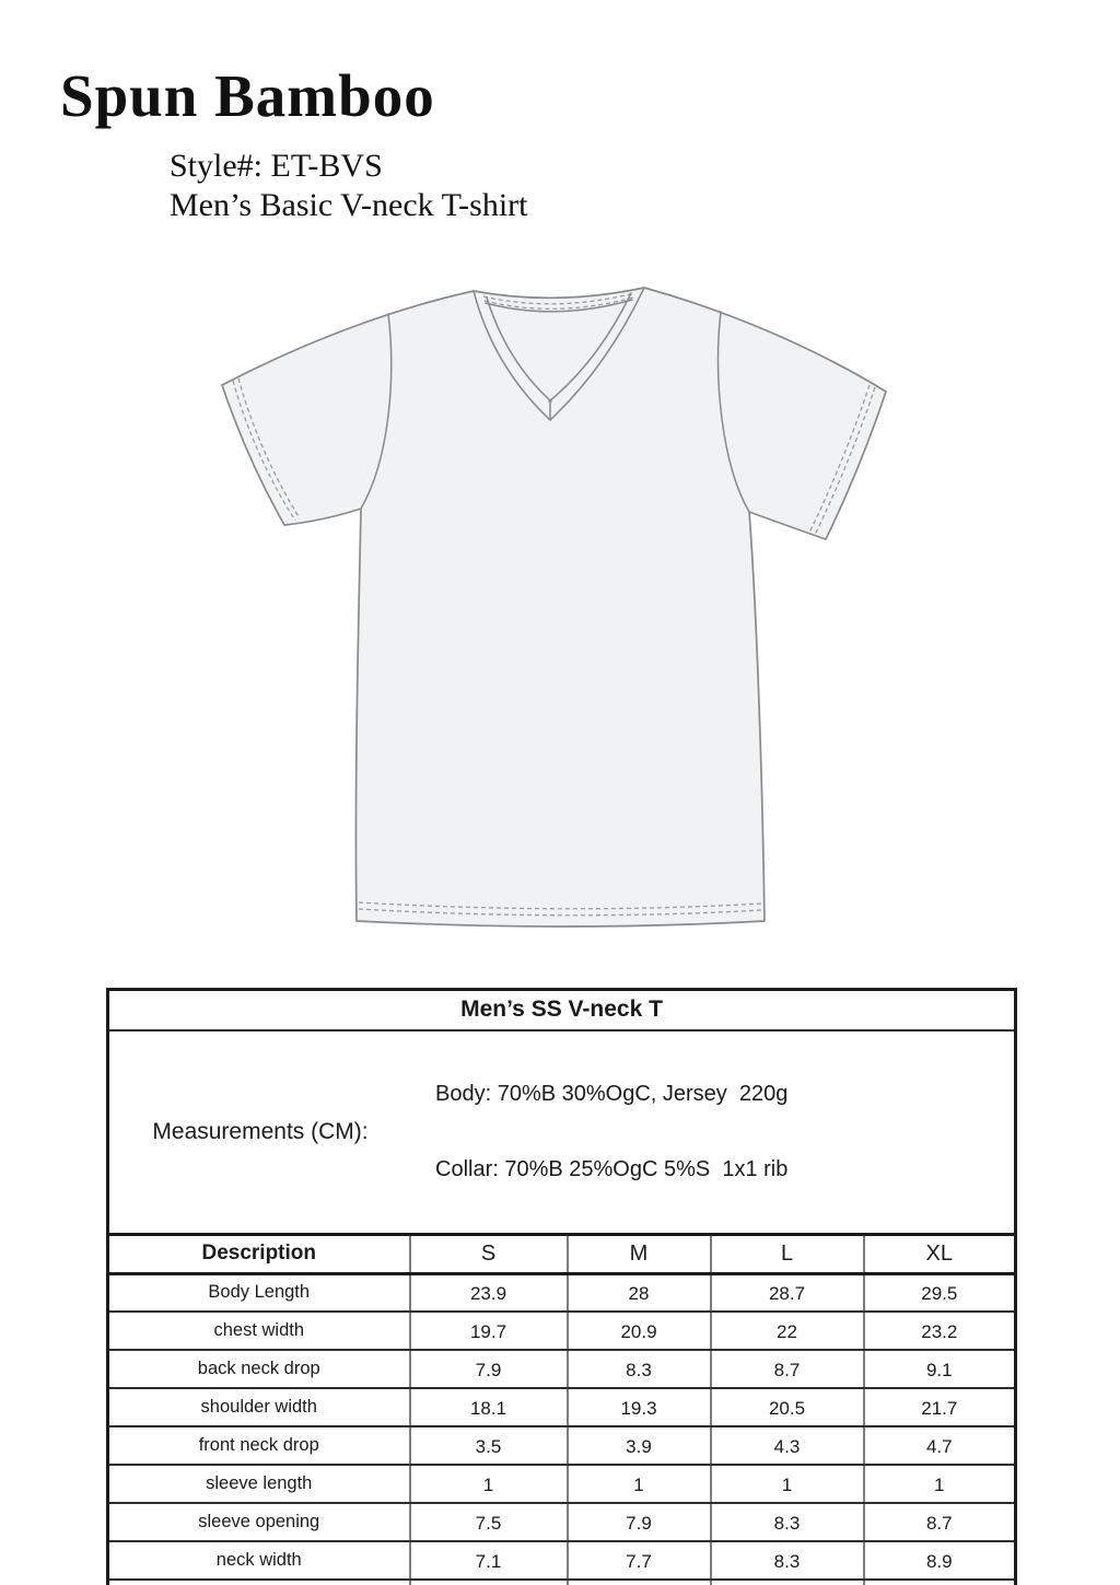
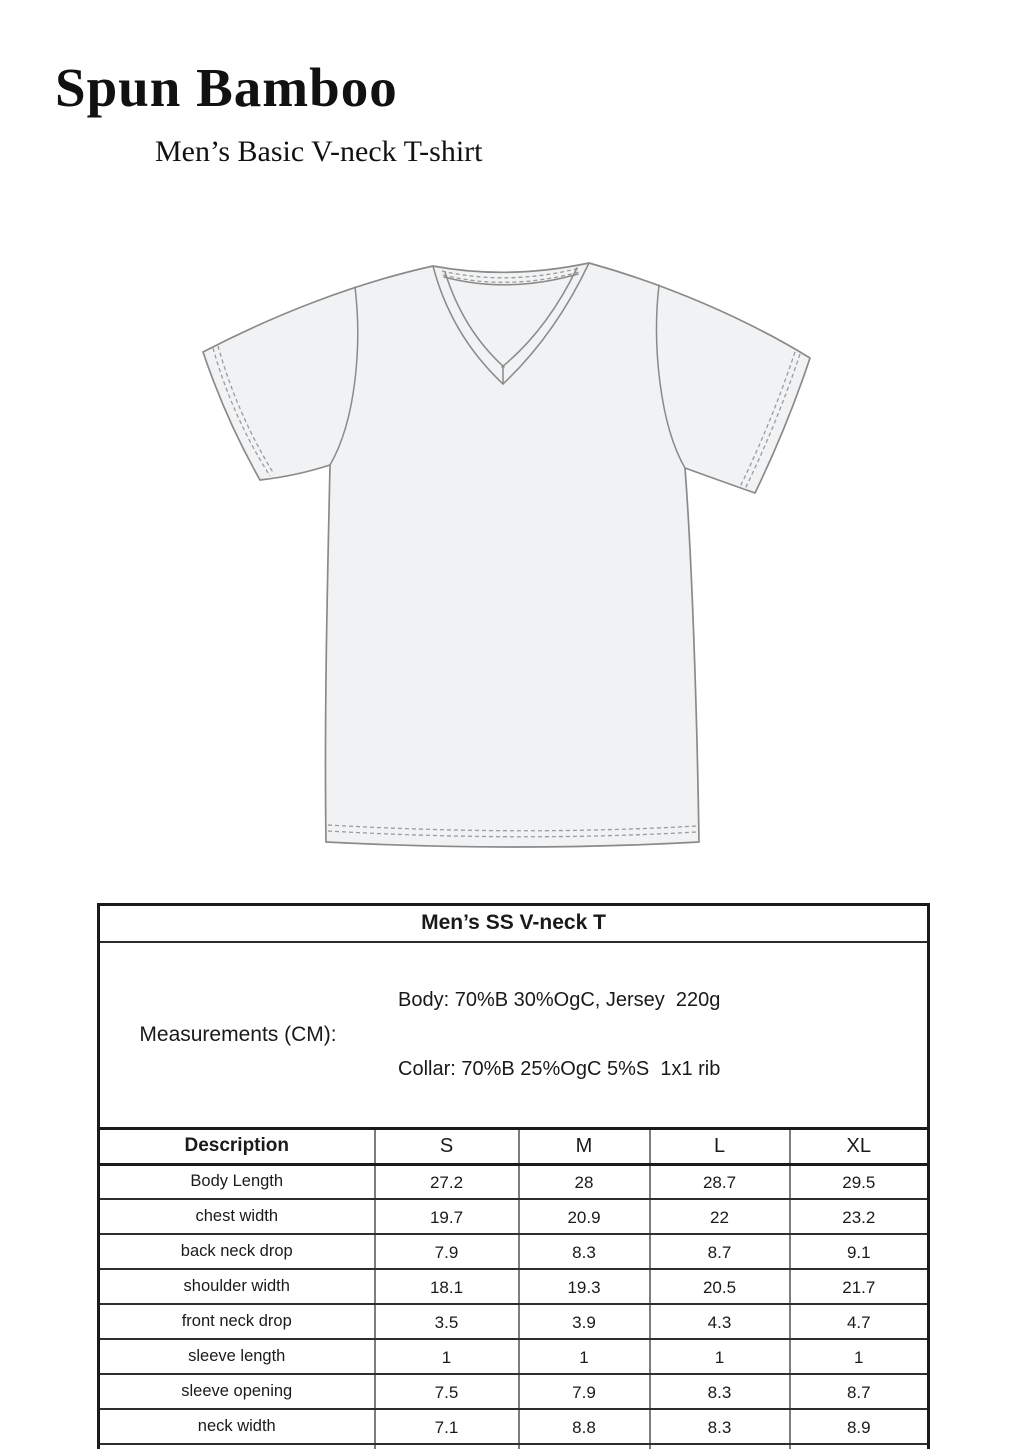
  Spun Bamboo
- Style#: ET-BVS
  Men’s Basic V-neck T-shirt
  Men’s SS V-neck T
  Measurements (CM): Body: 70%B 30%OgC, Jersey 220g Collar: 70%B 25%OgC 5%S 1x1 rib
  Description	S	M	L	XL
- Body Length	23.9	28	28.7	29.5
+ Body Length	27.2	28	28.7	29.5
  chest width	19.7	20.9	22	23.2
  back neck drop	7.9	8.3	8.7	9.1
  shoulder width	18.1	19.3	20.5	21.7
  front neck drop	3.5	3.9	4.3	4.7
  sleeve length	1	1	1	1
  sleeve opening	7.5	7.9	8.3	8.7
- neck width	7.1	7.7	8.3	8.9
+ neck width	7.1	8.8	8.3	8.9
